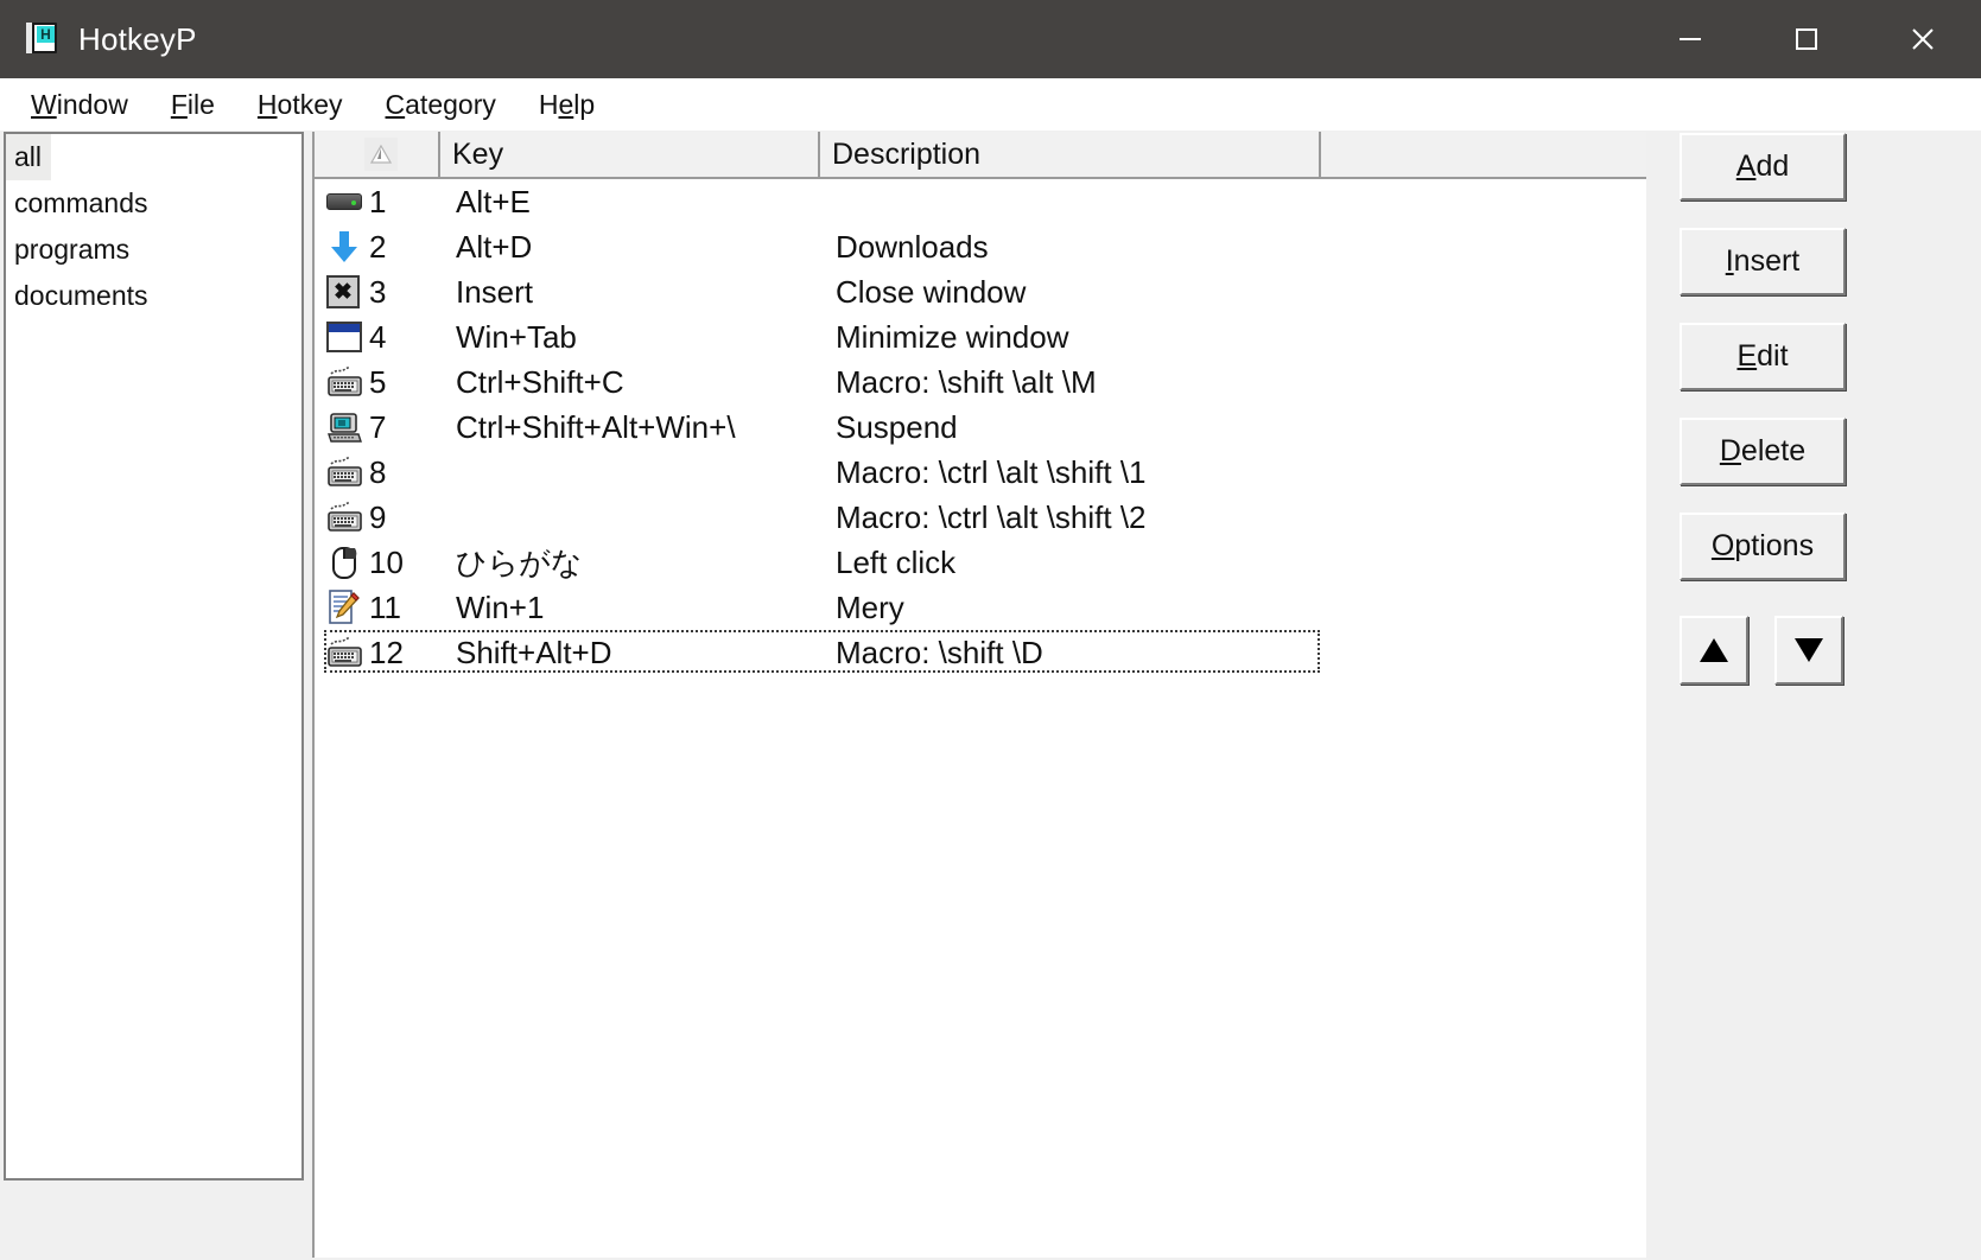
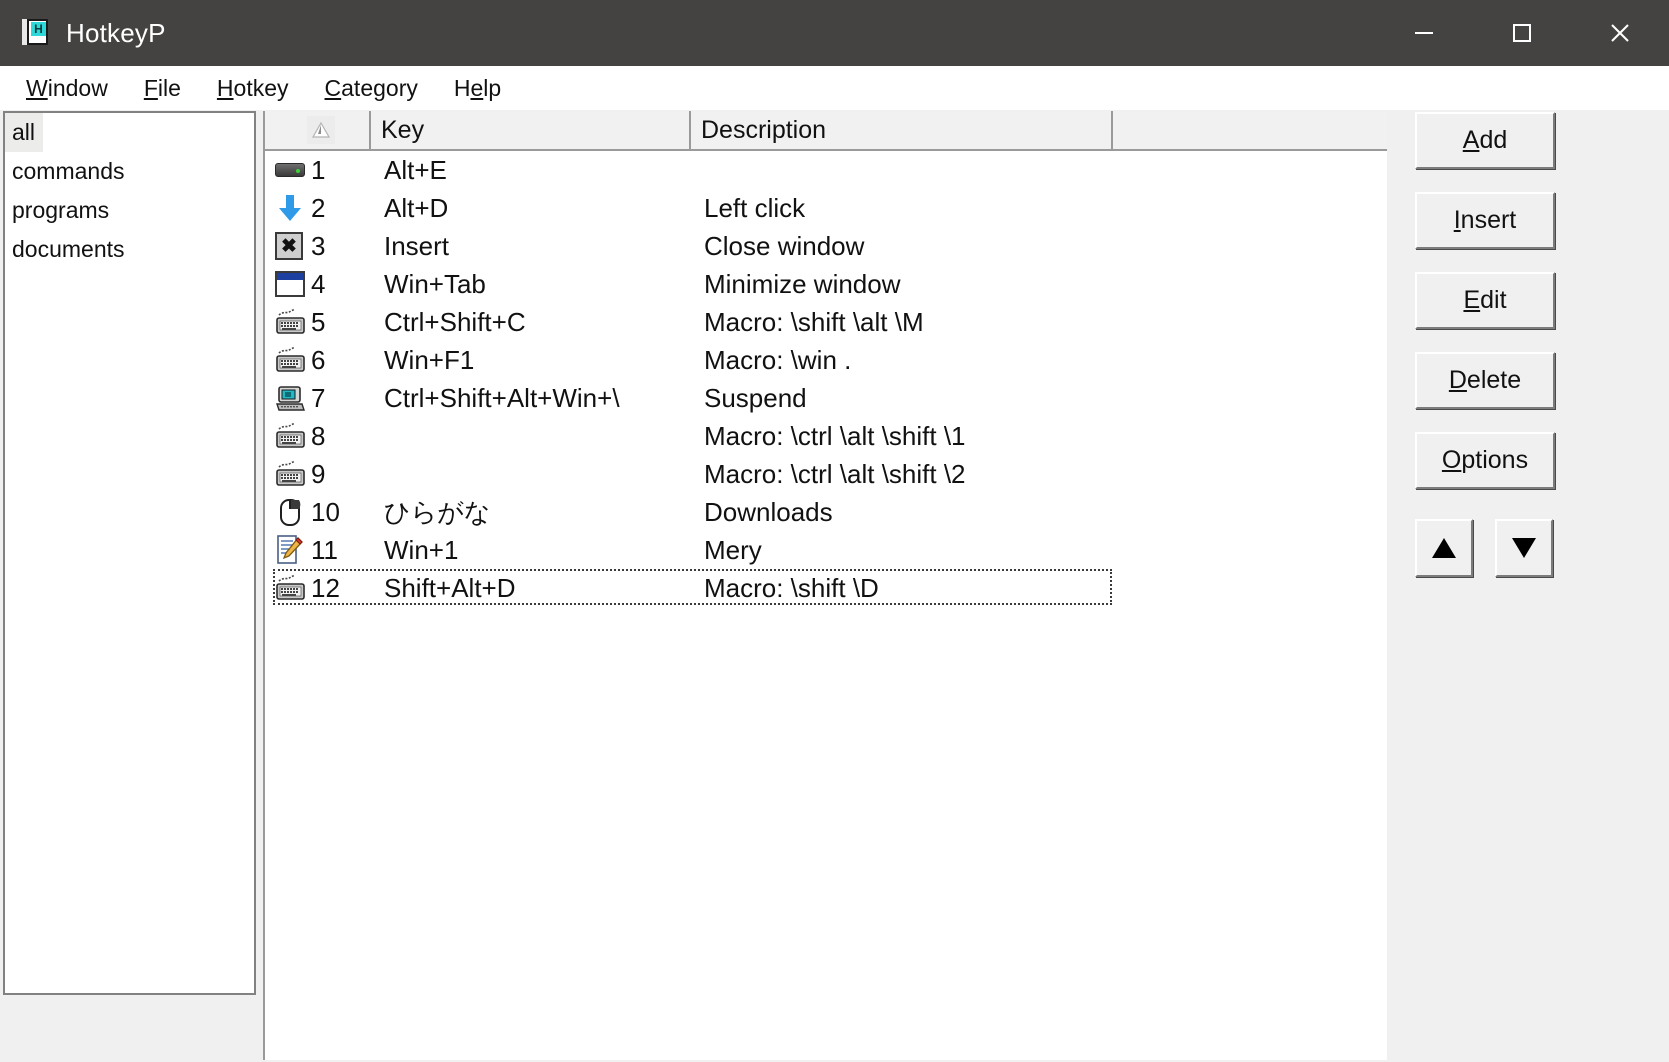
  H
  HotkeyP
  Window
  File
  Hotkey
  Category
  Help
  all
  commands
  programs
  documents
  Key
  Description
  1
  Alt+E
  2
  Alt+D
- Downloads
+ Left click
  ✖
  3
  Insert
  Close window
  4
  Win+Tab
  Minimize window
  5
  Ctrl+Shift+C
  Macro: \shift \alt \M
+ 6
+ Win+F1
+ Macro: \win .
  7
  Ctrl+Shift+Alt+Win+\
  Suspend
  8
  Macro: \ctrl \alt \shift \1
  9
  Macro: \ctrl \alt \shift \2
  10
  ひらがな
- Left click
+ Downloads
  11
  Win+1
  Mery
  12
  Shift+Alt+D
  Macro: \shift \D
  Add
  Insert
  Edit
  Delete
  Options
